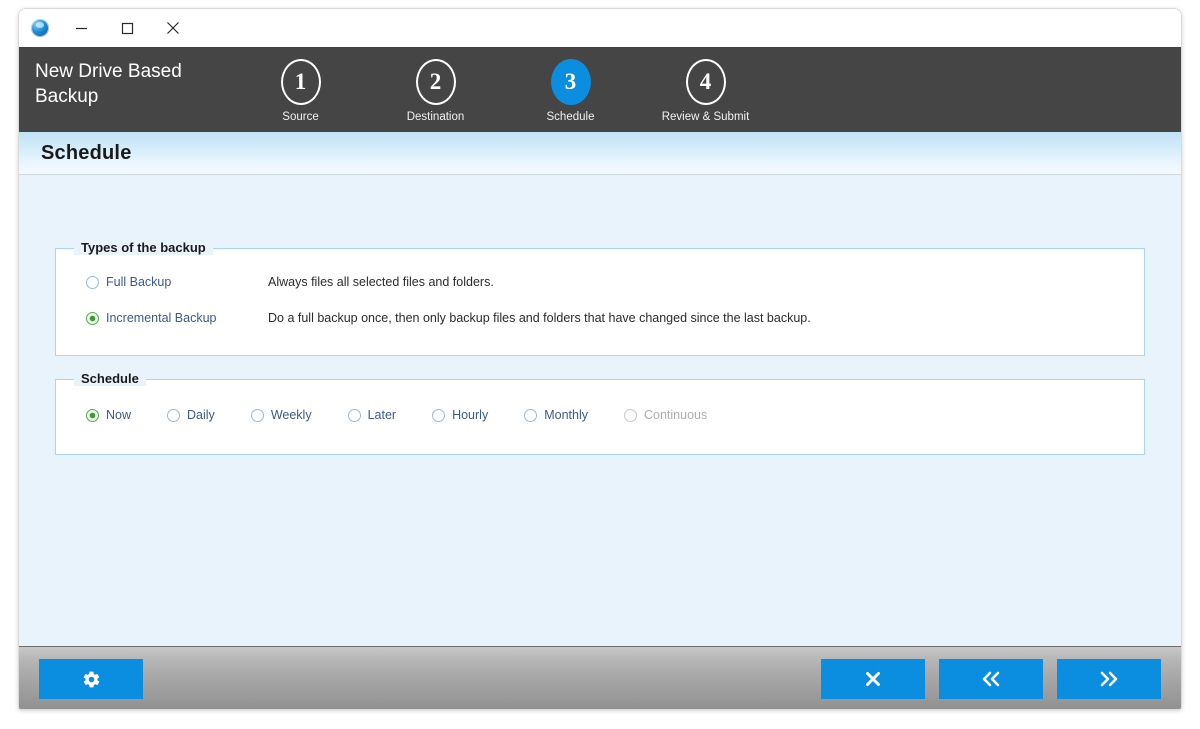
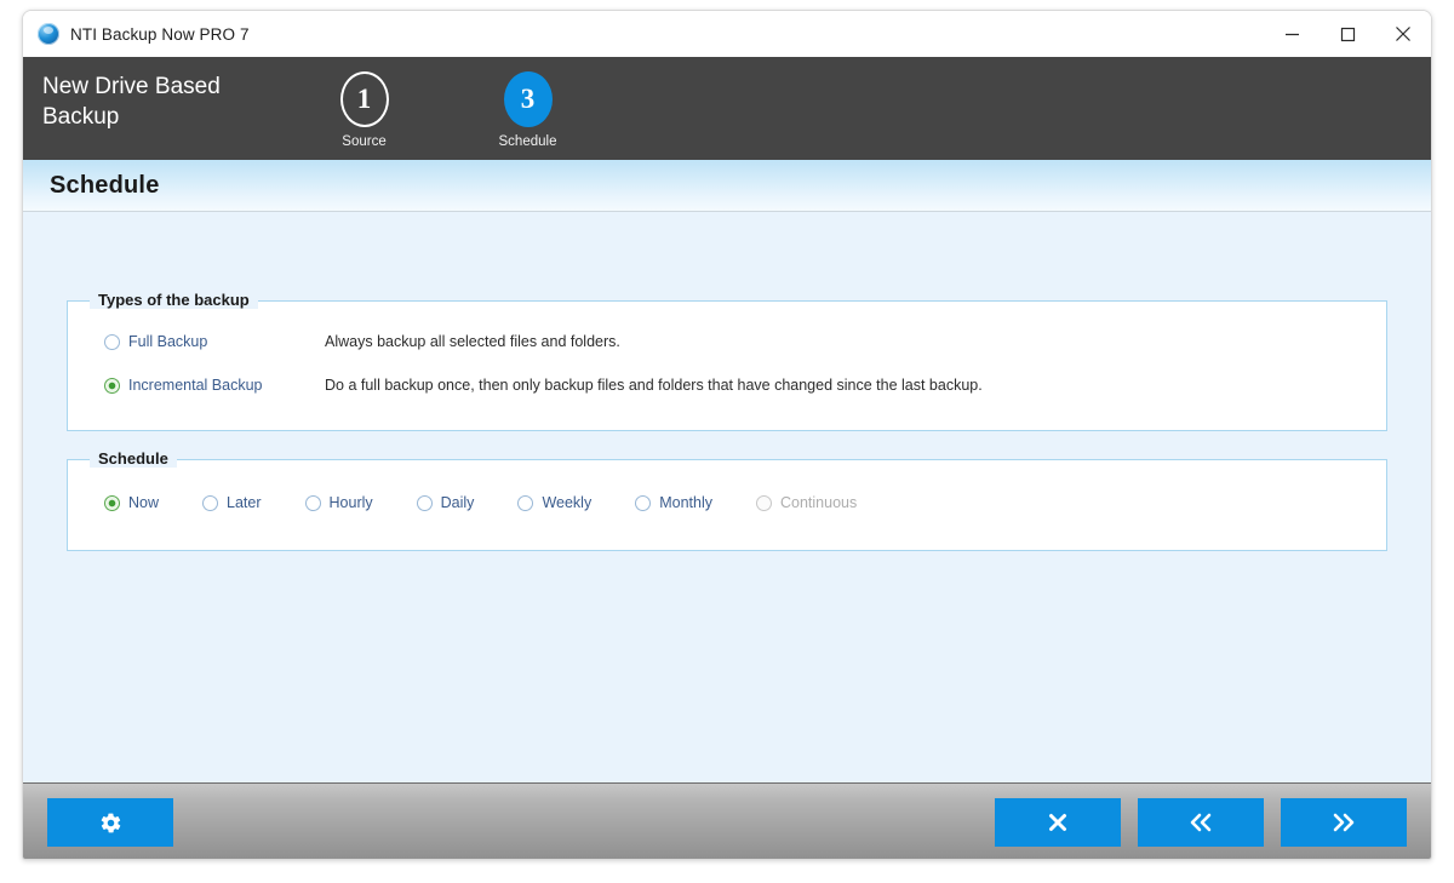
+ NTI Backup Now PRO 7
  New Drive Based Backup
  1
  Source
- 2
- Destination
  3
  Schedule
- 4
- Review & Submit
  Schedule
  Types of the backup
  Full Backup
- Always files all selected files and folders.
+ Always backup all selected files and folders.
  Incremental Backup
  Do a full backup once, then only backup files and folders that have changed since the last backup.
  Schedule
  Now
- Daily
+ Later
- Weekly
+ Hourly
- Later
+ Daily
- Hourly
+ Weekly
  Monthly
  Continuous
